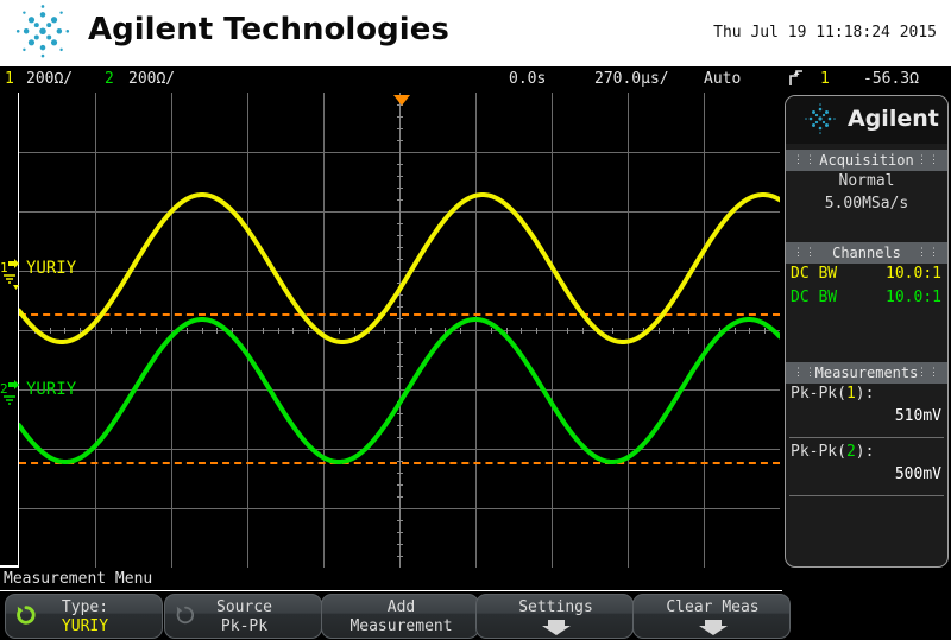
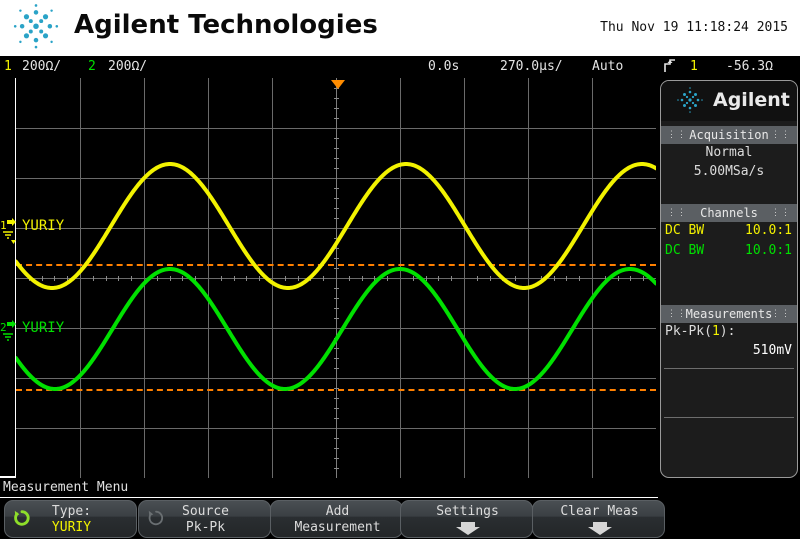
  Agilent Technologies
- Thu Jul 19 11:18:24 2015
+ Thu Nov 19 11:18:24 2015
  1
  200Ω/
  2
  200Ω/
  0.0s
  270.0µs/
  Auto
  1
  -56.3Ω
  1
  YURIY
  2
  YURIY
  Agilent
  ⋮⋮
  Acquisition
  ⋮⋮
  Normal
  5.00MSa/s
  ⋮⋮
  Channels
  ⋮⋮
  DC BW
  10.0:1
  DC BW
  10.0:1
  ⋮⋮
  Measurements
  ⋮⋮
  Pk-Pk(1):
  510mV
- Pk-Pk(2):
- 500mV
  Measurement Menu
  Type:
  YURIY
  Source
  Pk-Pk
  Add
  Measurement
  Settings
  Clear Meas
